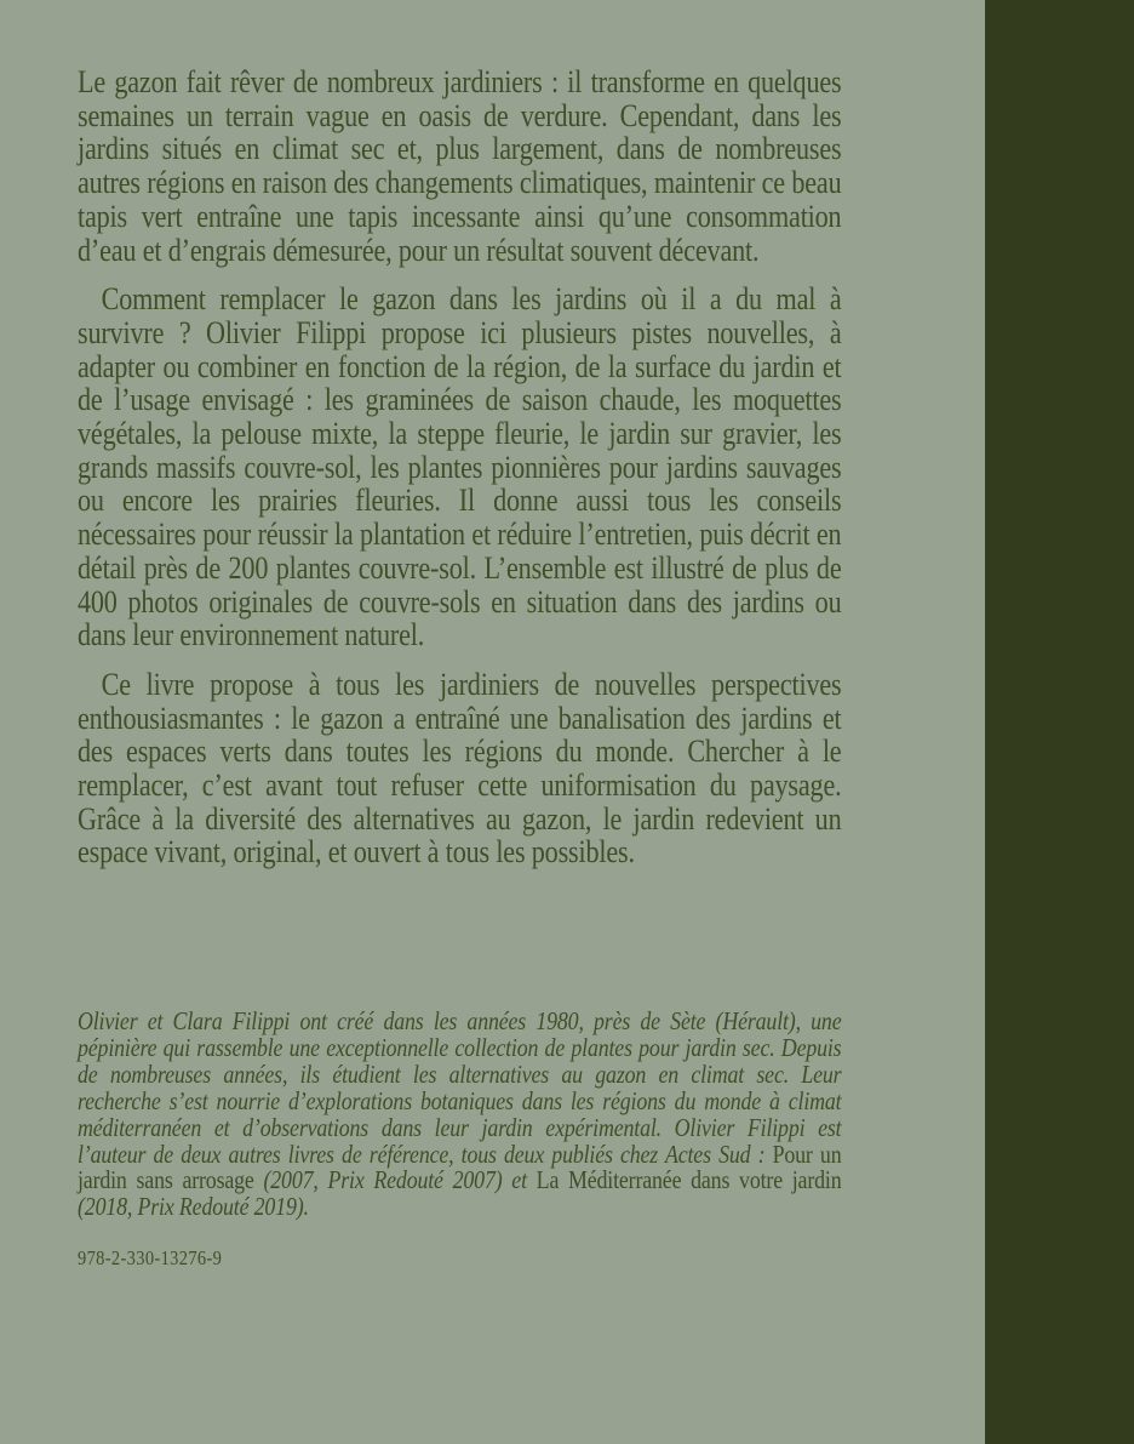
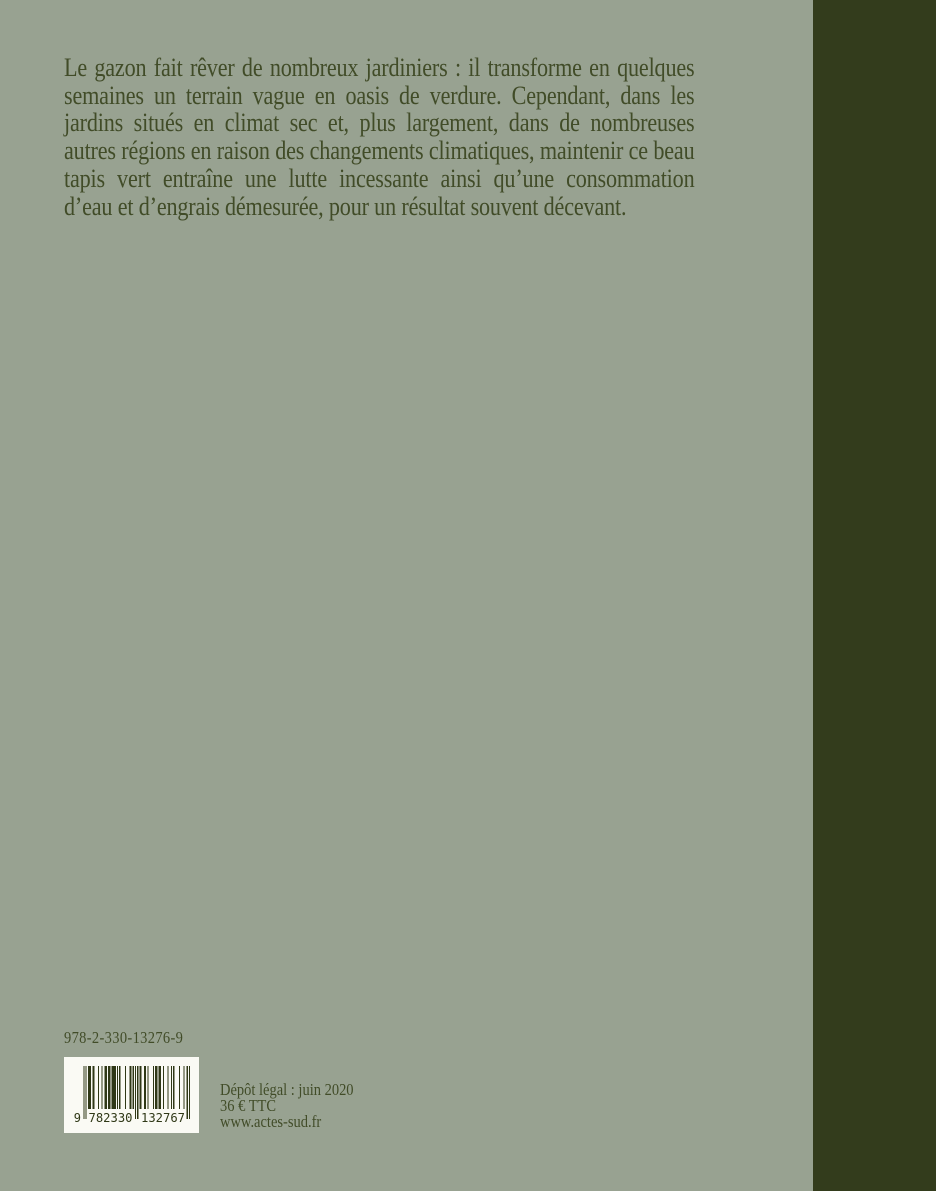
- Le gazon fait rêver de nombreux jardiniers : il transforme en quelques semaines un terrain vague en oasis de verdure. Cependant, dans les jardins situés en climat sec et, plus largement, dans de nombreuses autres régions en raison des changements climatiques, maintenir ce beau tapis vert entraîne une tapis incessante ainsi qu’une consommation d’eau et d’engrais démesurée, pour un résultat souvent décevant.
+ Le gazon fait rêver de nombreux jardiniers : il transforme en quelques semaines un terrain vague en oasis de verdure. Cependant, dans les jardins situés en climat sec et, plus largement, dans de nombreuses autres régions en raison des changements climatiques, maintenir ce beau tapis vert entraîne une lutte incessante ainsi qu’une consommation d’eau et d’engrais démesurée, pour un résultat souvent décevant.
- Comment remplacer le gazon dans les jardins où il a du mal à survivre ? Olivier Filippi propose ici plusieurs pistes nouvelles, à adapter ou combiner en fonction de la région, de la surface du jardin et de l’usage envisagé : les graminées de saison chaude, les moquettes végétales, la pelouse mixte, la steppe fleurie, le jardin sur gravier, les grands massifs couvre-sol, les plantes pionnières pour jardins sauvages ou encore les prairies fleuries. Il donne aussi tous les conseils nécessaires pour réussir la plantation et réduire l’entretien, puis décrit en détail près de 200 plantes couvre-sol. L’ensemble est illustré de plus de 400 photos originales de couvre-sols en situation dans des jardins ou dans leur environnement naturel.
- Ce livre propose à tous les jardiniers de nouvelles perspectives enthousiasmantes : le gazon a entraîné une banalisation des jardins et des espaces verts dans toutes les régions du monde. Chercher à le remplacer, c’est avant tout refuser cette uniformisation du paysage. Grâce à la diversité des alternatives au gazon, le jardin redevient un espace vivant, original, et ouvert à tous les possibles.
- Olivier et Clara Filippi ont créé dans les années 1980, près de Sète (Hérault), une pépinière qui rassemble une exceptionnelle collection de plantes pour jardin sec. Depuis de nombreuses années, ils étudient les alternatives au gazon en climat sec. Leur recherche s’est nourrie d’explorations botaniques dans les régions du monde à climat méditerranéen et d’observations dans leur jardin expérimental. Olivier Filippi est l’auteur de deux autres livres de référence, tous deux publiés chez Actes Sud : Pour un jardin sans arrosage (2007, Prix Redouté 2007) et La Méditerranée dans votre jardin (2018, Prix Redouté 2019).
  978-2-330-13276-9
+ 9
+ 782330
+ 132767
+ Dépôt légal : juin 2020
+ 36 € TTC
+ www.actes-sud.fr
